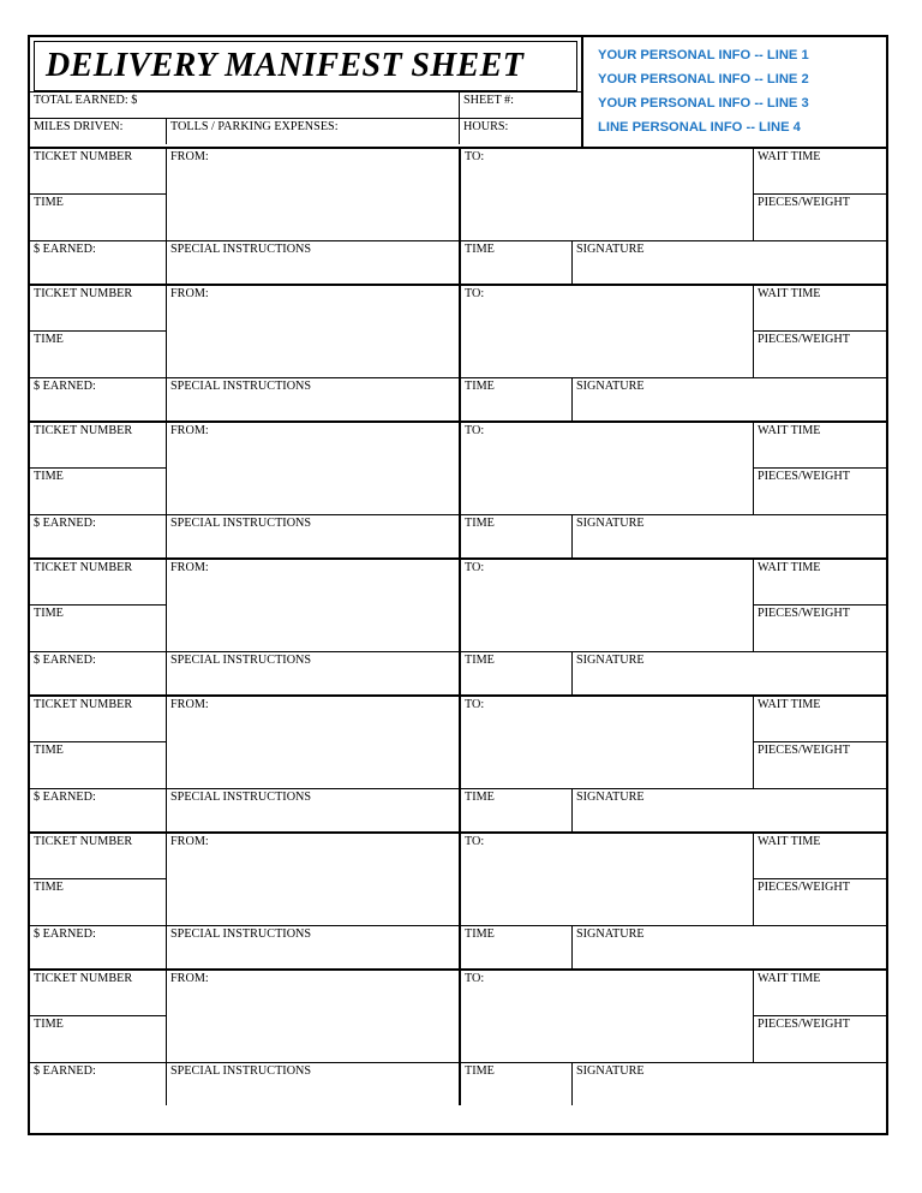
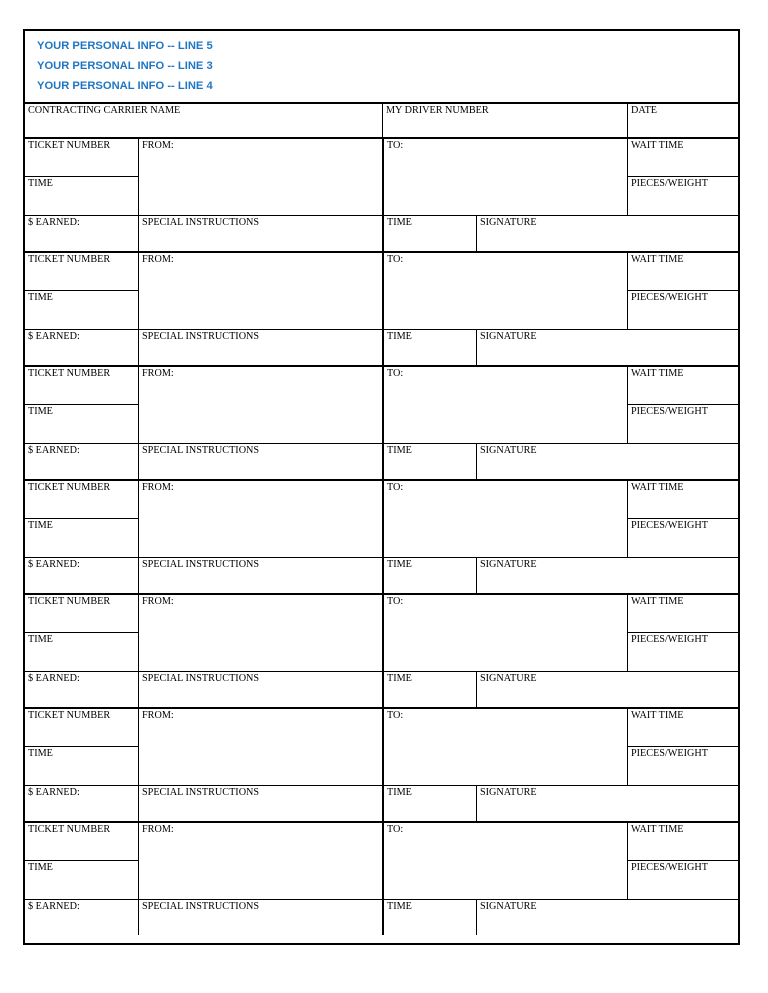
- DELIVERY MANIFEST SHEET
- TOTAL EARNED: $
- SHEET #:
- MILES DRIVEN:
- TOLLS / PARKING EXPENSES:
- HOURS:
- YOUR PERSONAL INFO -- LINE 1
- YOUR PERSONAL INFO -- LINE 2
+ YOUR PERSONAL INFO -- LINE 5
  YOUR PERSONAL INFO -- LINE 3
- LINE PERSONAL INFO -- LINE 4
+ YOUR PERSONAL INFO -- LINE 4
+ CONTRACTING CARRIER NAME
+ MY DRIVER NUMBER
+ DATE
  TICKET NUMBER
  TIME
  FROM:
  TO:
  WAIT TIME
  PIECES/WEIGHT
  $ EARNED:
  SPECIAL INSTRUCTIONS
  TIME
  SIGNATURE
  TICKET NUMBER
  TIME
  FROM:
  TO:
  WAIT TIME
  PIECES/WEIGHT
  $ EARNED:
  SPECIAL INSTRUCTIONS
  TIME
  SIGNATURE
  TICKET NUMBER
  TIME
  FROM:
  TO:
  WAIT TIME
  PIECES/WEIGHT
  $ EARNED:
  SPECIAL INSTRUCTIONS
  TIME
  SIGNATURE
  TICKET NUMBER
  TIME
  FROM:
  TO:
  WAIT TIME
  PIECES/WEIGHT
  $ EARNED:
  SPECIAL INSTRUCTIONS
  TIME
  SIGNATURE
  TICKET NUMBER
  TIME
  FROM:
  TO:
  WAIT TIME
  PIECES/WEIGHT
  $ EARNED:
  SPECIAL INSTRUCTIONS
  TIME
  SIGNATURE
  TICKET NUMBER
  TIME
  FROM:
  TO:
  WAIT TIME
  PIECES/WEIGHT
  $ EARNED:
  SPECIAL INSTRUCTIONS
  TIME
  SIGNATURE
  TICKET NUMBER
  TIME
  FROM:
  TO:
  WAIT TIME
  PIECES/WEIGHT
  $ EARNED:
  SPECIAL INSTRUCTIONS
  TIME
  SIGNATURE
